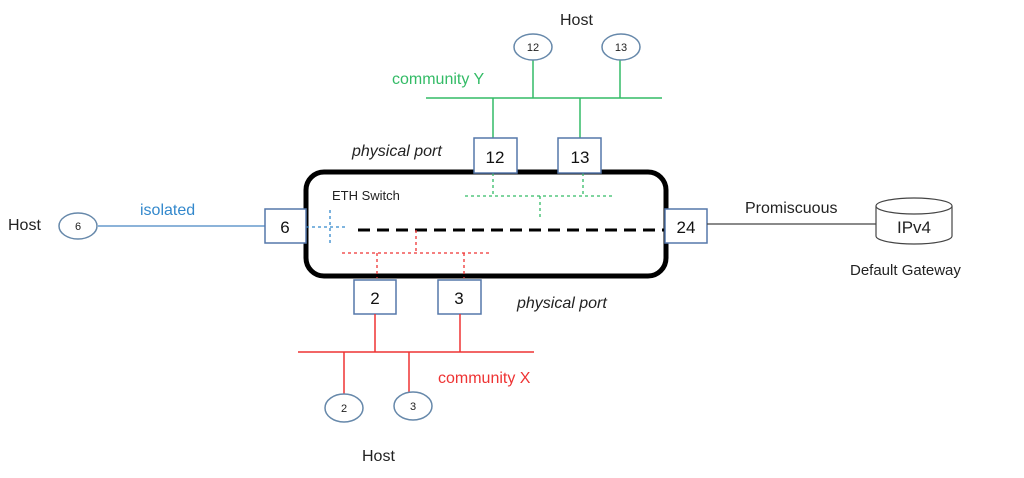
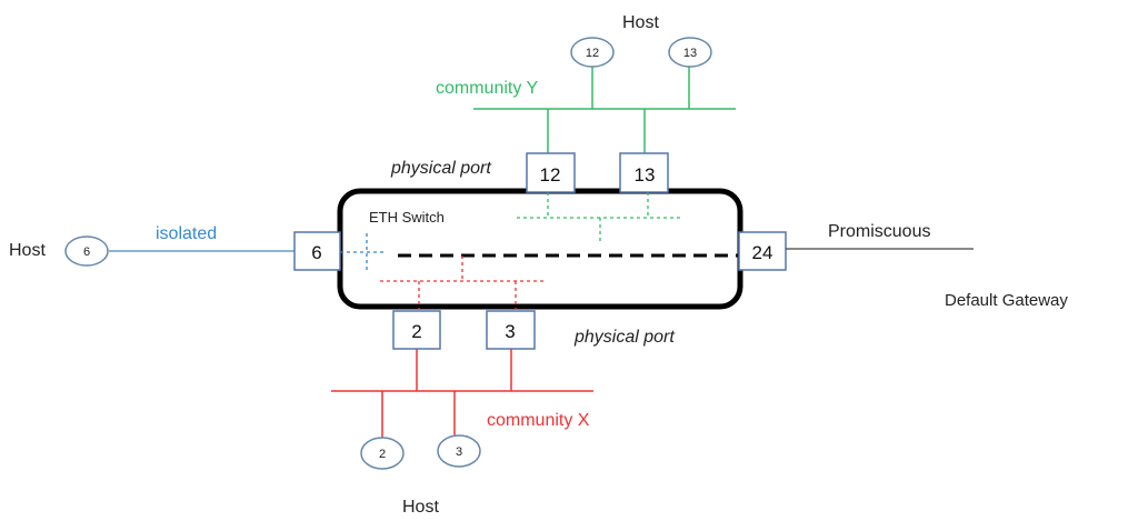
  ETH Switch
  community Y
  Host
  12
  13
  physical port
  12
  13
  isolated
  Host
  6
  6
  24
  Promiscuous
- IPv4
  Default Gateway
  2
  3
  physical port
  community X
  2
  3
  Host
